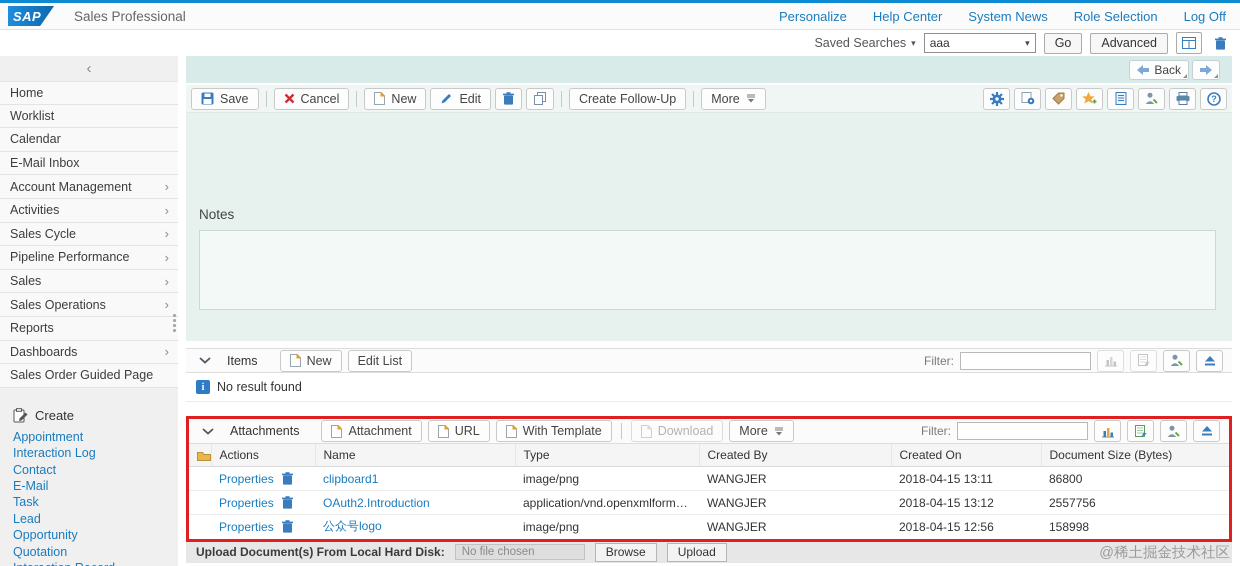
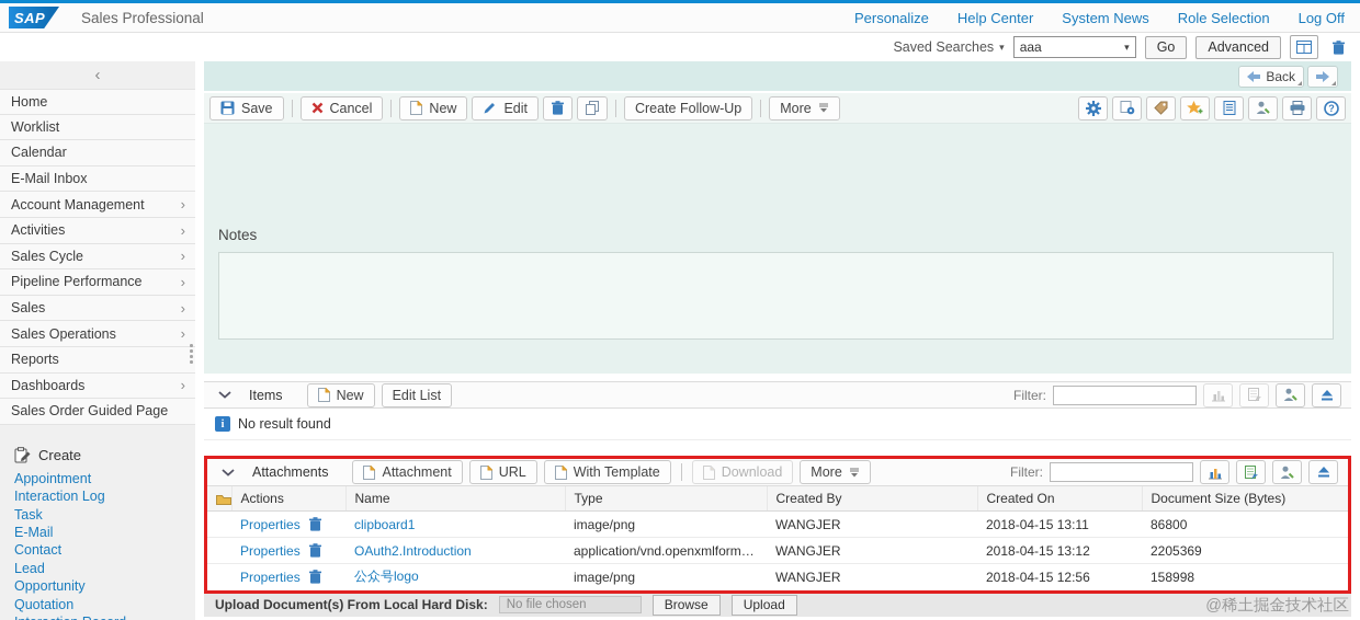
  SAP
  Sales Professional
  Personalize
  Help Center
  System News
  Role Selection
  Log Off
  Saved Searches
  ▾
  aaa
  ▾
  Go
  Advanced
  ‹
  Home
  Worklist
  Calendar
  E-Mail Inbox
  Account Management
  ›
  Activities
  ›
  Sales Cycle
  ›
  Pipeline Performance
  ›
  Sales
  ›
  Sales Operations
  ›
  Reports
  Dashboards
  ›
  Sales Order Guided Page
  Create
  Appointment
  Interaction Log
- Contact
+ Task
  E-Mail
- Task
+ Contact
  Lead
  Opportunity
  Quotation
  Back
  Save
  Cancel
  New
  Edit
  Create Follow-Up
  More
  ?
  Notes
  Items
  New
  Edit List
  Filter:
  No result found
  Attachments
  Attachment
  URL
  With Template
  Download
  More
  Filter:
  	Actions	Name	Type	Created By	Created On	Document Size (Bytes)
  	Properties	clipboard1	image/png	WANGJER	2018-04-15 13:11	86800
- 	Properties	OAuth2.Introduction	application/vnd.openxmlformats-	WANGJER	2018-04-15 13:12	2557756
+ 	Properties	OAuth2.Introduction	application/vnd.openxmlformats-	WANGJER	2018-04-15 13:12	2205369
  	Properties	公众号logo	image/png	WANGJER	2018-04-15 12:56	158998
  Upload Document(s) From Local Hard Disk:
  No file chosen
  Browse
  Upload
  @稀土掘金技术社区
